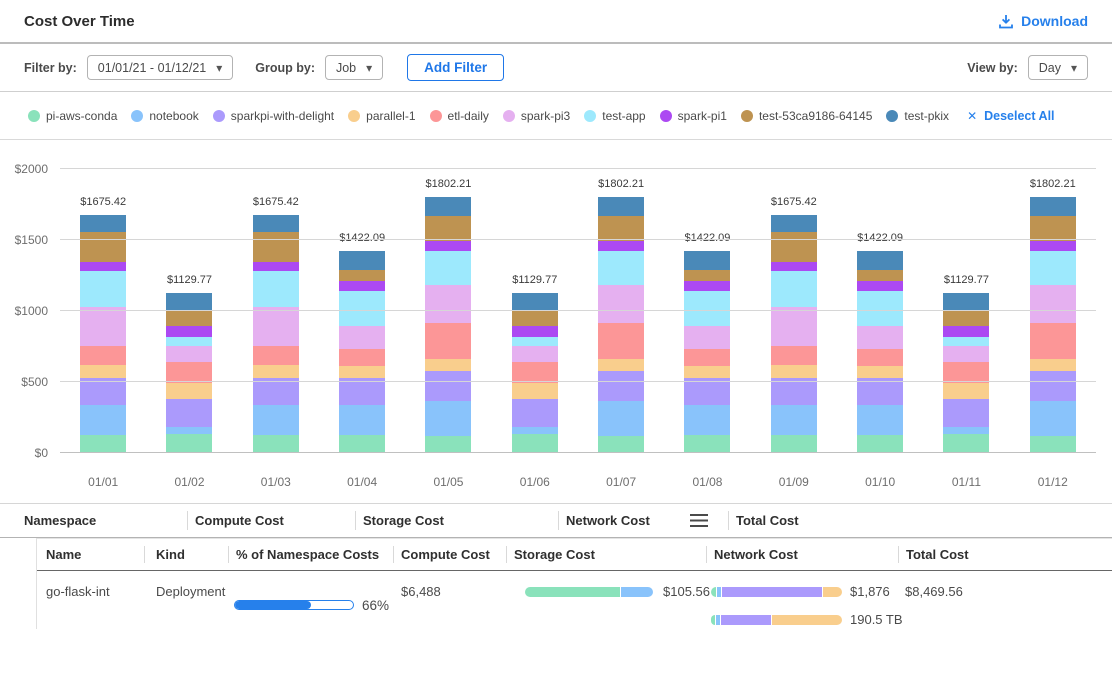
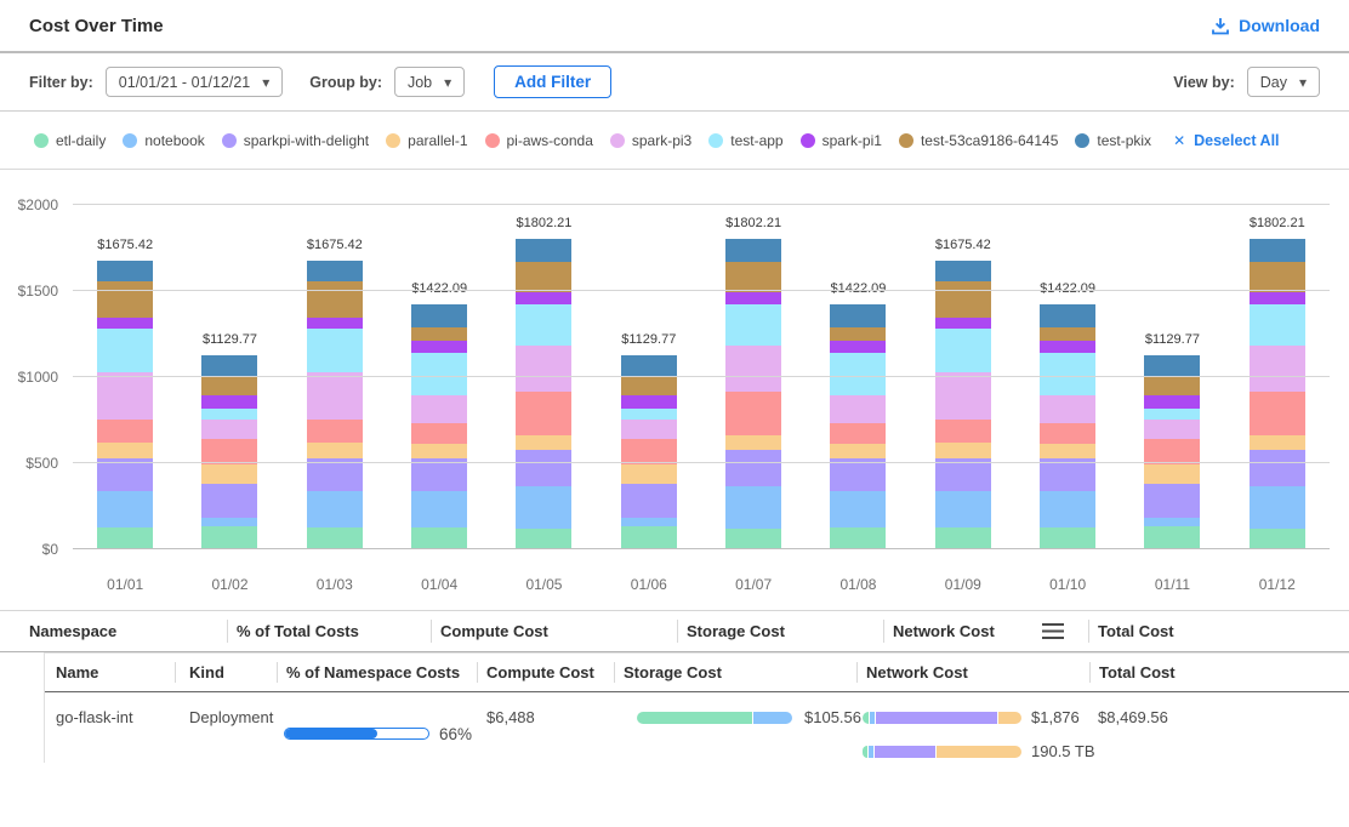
  Cost Over Time
  Download
  Filter by:
  01/01/21 - 01/12/21
  ▾
  Group by:
  Job
  ▾
  Add Filter
  View by:
  Day
  ▾
- pi-aws-conda
+ etl-daily
  notebook
  sparkpi-with-delight
  parallel-1
- etl-daily
+ pi-aws-conda
  spark-pi3
  test-app
  spark-pi1
  test-53ca9186-64145
  test-pkix
  ✕
  Deselect All
  $1675.42
  $1129.77
  $1675.42
  $1802.21
  $1129.77
  $1802.21
  $1675.42
  $1129.77
  $1802.21
  01/01
  01/02
  01/03
  01/04
  01/05
  01/06
  01/07
  01/08
  01/09
  01/10
  01/11
  01/12
  $0
  $500
  $1000
  $1500
  $2000
  Namespace
+ % of Total Costs
  Compute Cost
  Storage Cost
  Network Cost
  Total Cost
  Name
  Kind
  % of Namespace Costs
  Compute Cost
  Storage Cost
  Network Cost
  Total Cost
  go-flask-int
  Deployment
  66%
  $6,488
  $105.56
  $1,876
  190.5 TB
  $8,469.56
